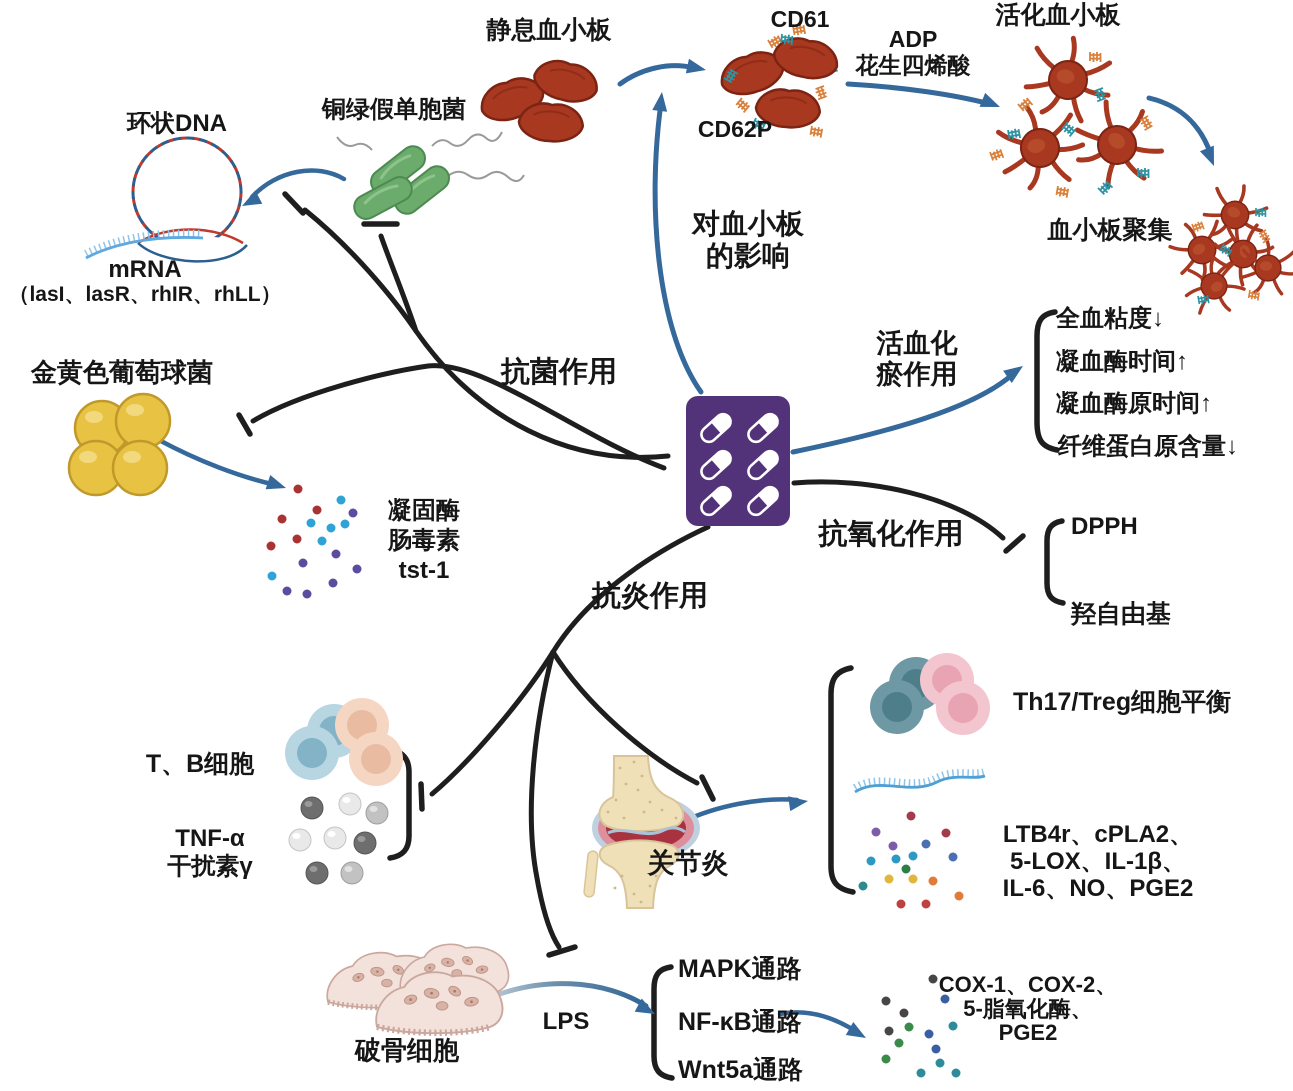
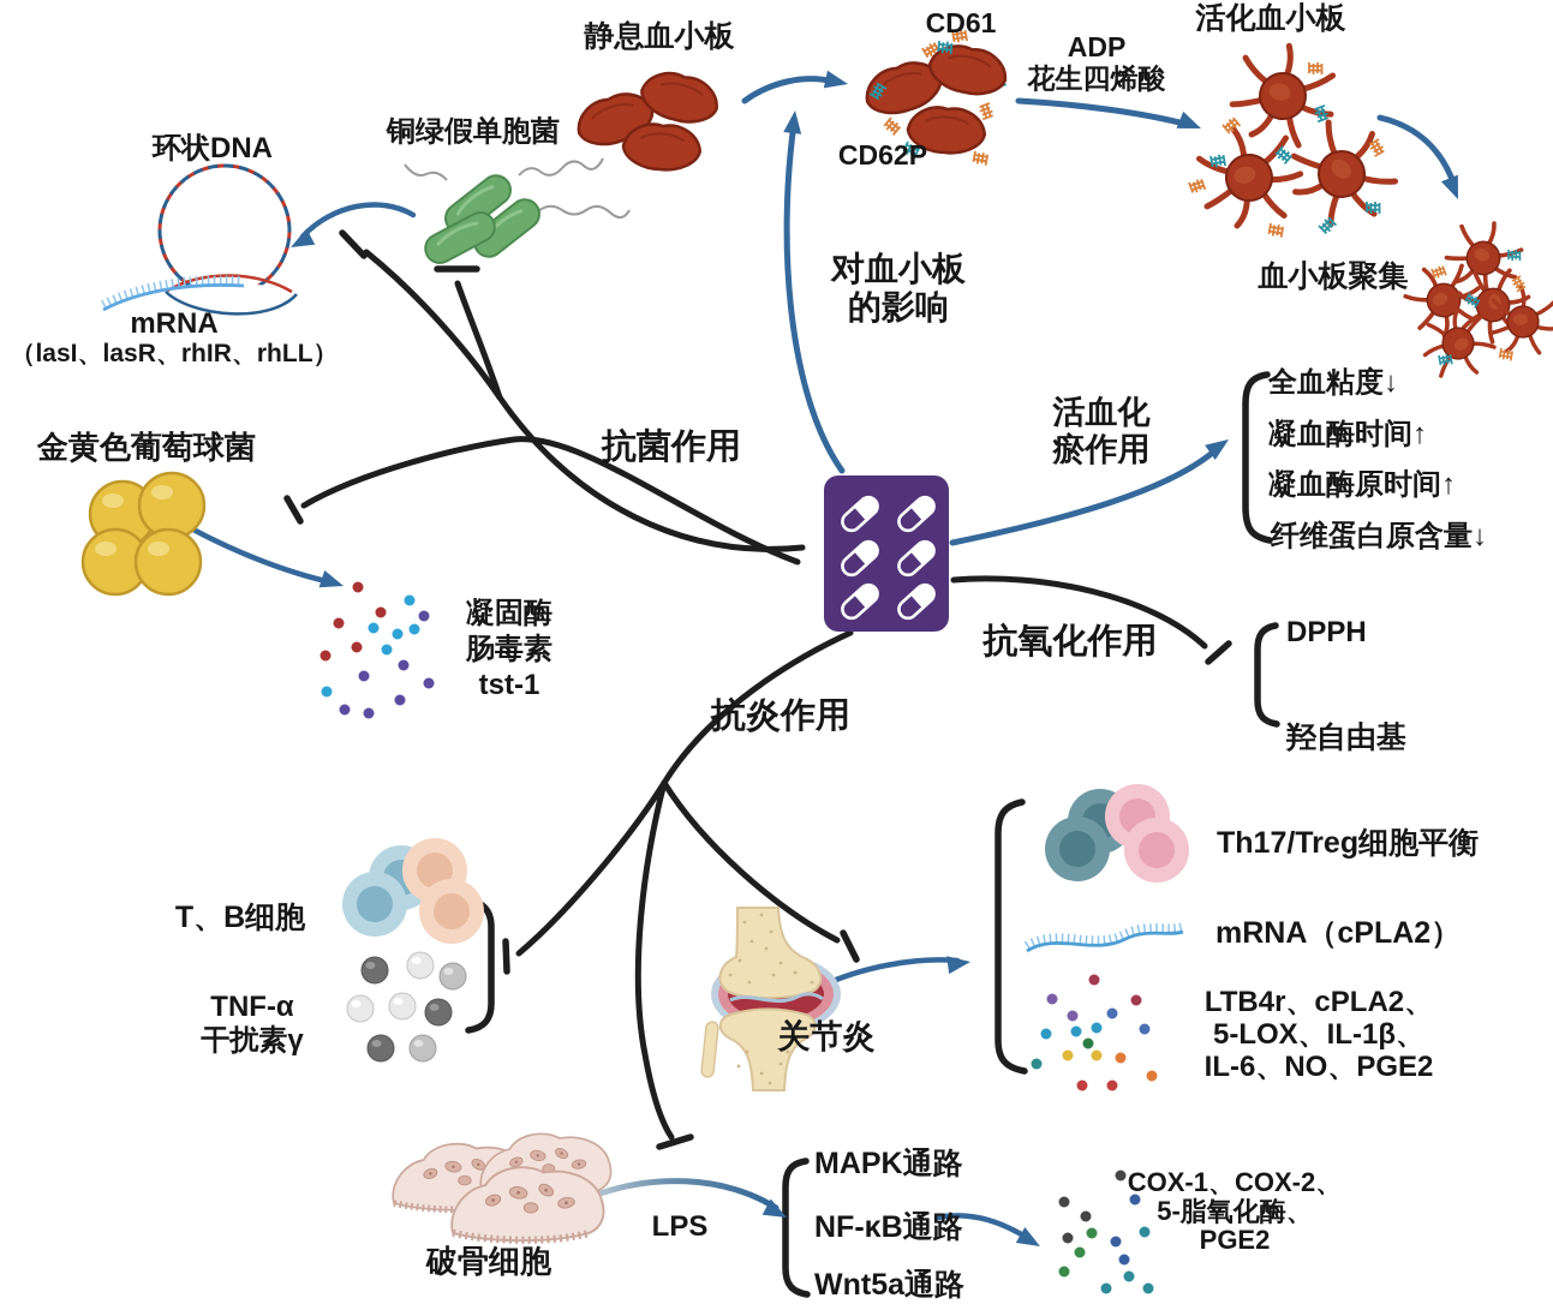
  环状DNA
  铜绿假单胞菌
  静息血小板
  CD61
  CD62P
  ADP
  花生四烯酸
  活化血小板
  血小板聚集
  mRNA
  （lasI、lasR、rhIR、rhLL）
  对血小板
  的影响
  金黄色葡萄球菌
  凝固酶
  肠毒素
  tst-1
  抗菌作用
  活血化
  瘀作用
  全血粘度↓
  凝血酶时间↑
  凝血酶原时间↑
  纤维蛋白原含量↓
  抗氧化作用
  DPPH
  羟自由基
  抗炎作用
  T、B细胞
  TNF-α
  干扰素γ
  关节炎
  Th17/Treg细胞平衡
+ mRNA（cPLA2）
  LTB4r、cPLA2、
  5-LOX、IL-1β、
  IL-6、NO、PGE2
  破骨细胞
  LPS
  MAPK通路
  NF-κB通路
  Wnt5a通路
  COX-1、COX-2、
  5-脂氧化酶、
  PGE2
